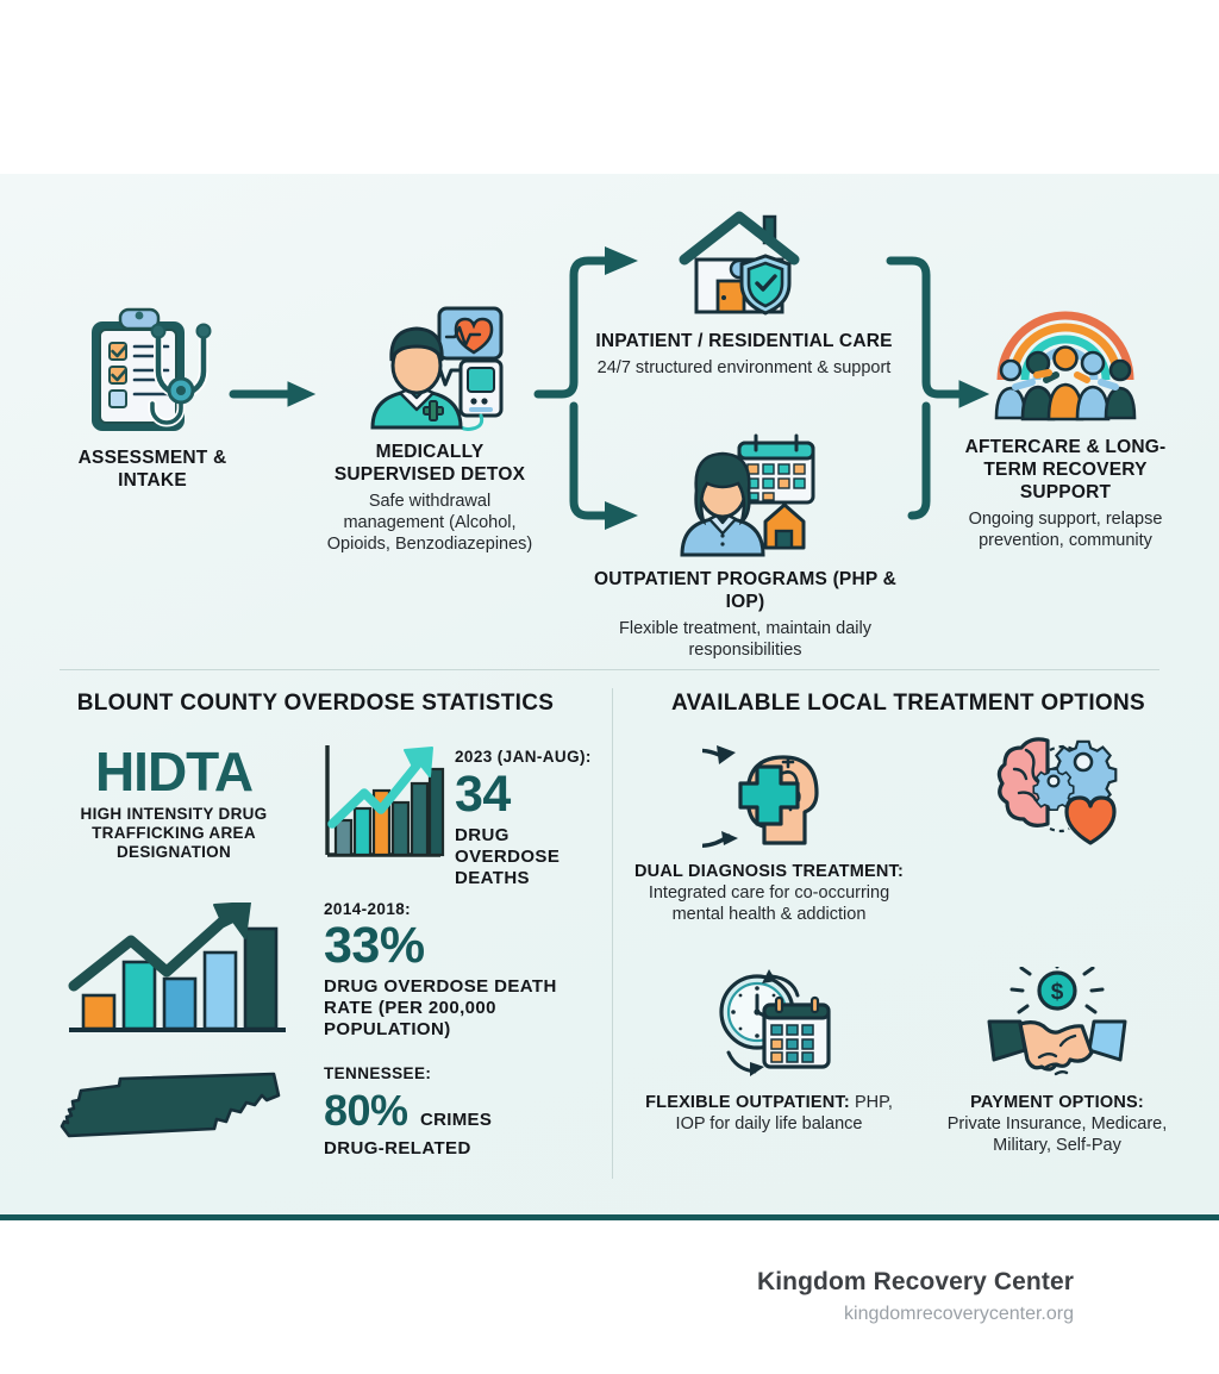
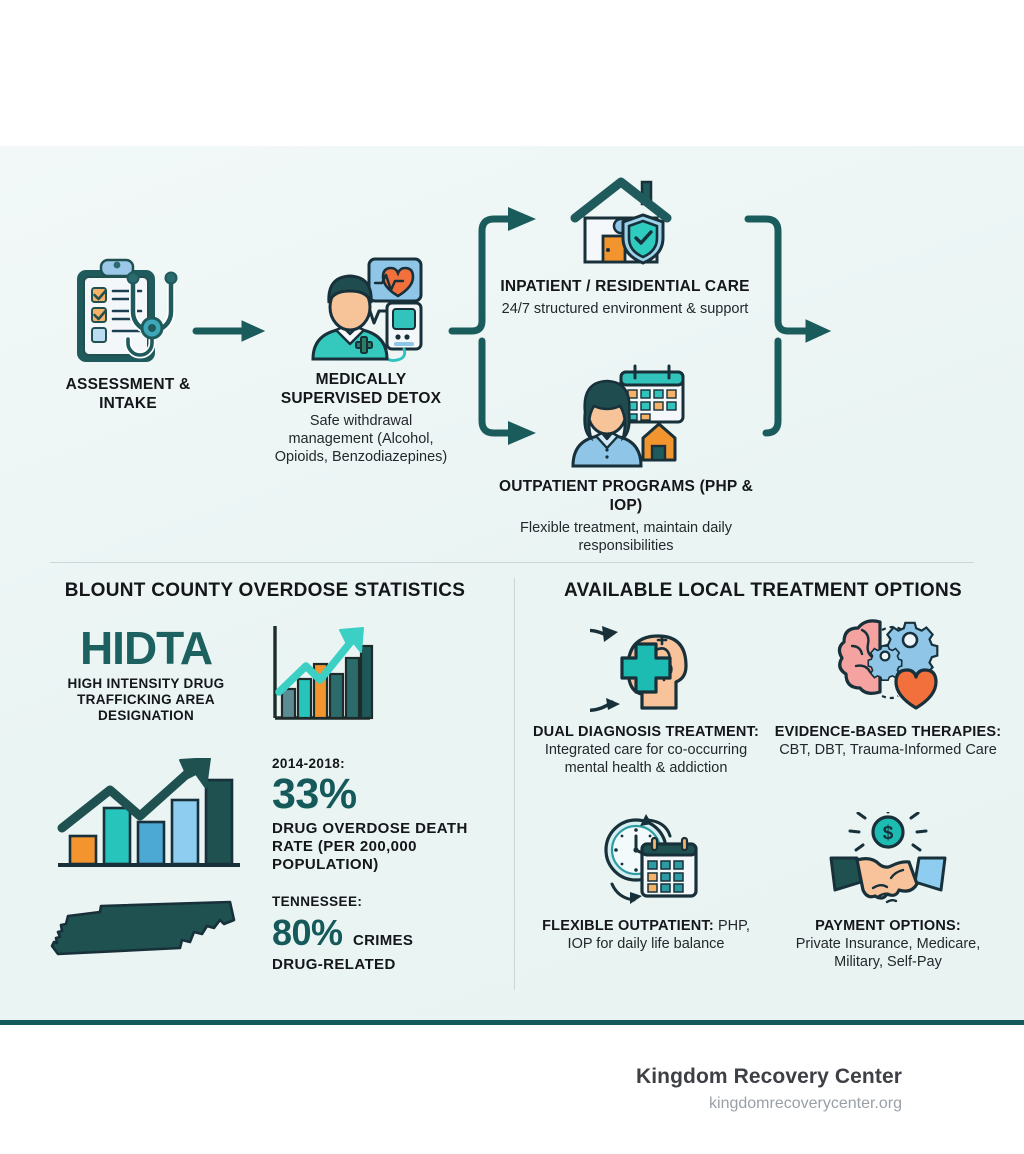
  ASSESSMENT & INTAKE
  MEDICALLY SUPERVISED DETOX
  Safe withdrawal management (Alcohol, Opioids, Benzodiazepines)
  INPATIENT / RESIDENTIAL CARE
  24/7 structured environment & support
  OUTPATIENT PROGRAMS (PHP & IOP)
  Flexible treatment, maintain daily responsibilities
- AFTERCARE & LONG-TERM RECOVERY SUPPORT
- Ongoing support, relapse prevention, community
  BLOUNT COUNTY OVERDOSE STATISTICS
  HIDTA
  HIGH INTENSITY DRUG TRAFFICKING AREA DESIGNATION
- 2023 (JAN-AUG):
- 34
- DRUG OVERDOSE DEATHS
  2014-2018:
  33%
  DRUG OVERDOSE DEATH RATE (PER 200,000 POPULATION)
  TENNESSEE:
  80% CRIMES
  DRUG-RELATED
  AVAILABLE LOCAL TREATMENT OPTIONS
  DUAL DIAGNOSIS TREATMENT: Integrated care for co-occurring mental health & addiction
+ EVIDENCE-BASED THERAPIES: CBT, DBT, Trauma-Informed Care
  FLEXIBLE OUTPATIENT: PHP, IOP for daily life balance
  $
  PAYMENT OPTIONS:
  Private Insurance, Medicare, Military, Self-Pay
  Kingdom Recovery Center
  kingdomrecoverycenter.org
